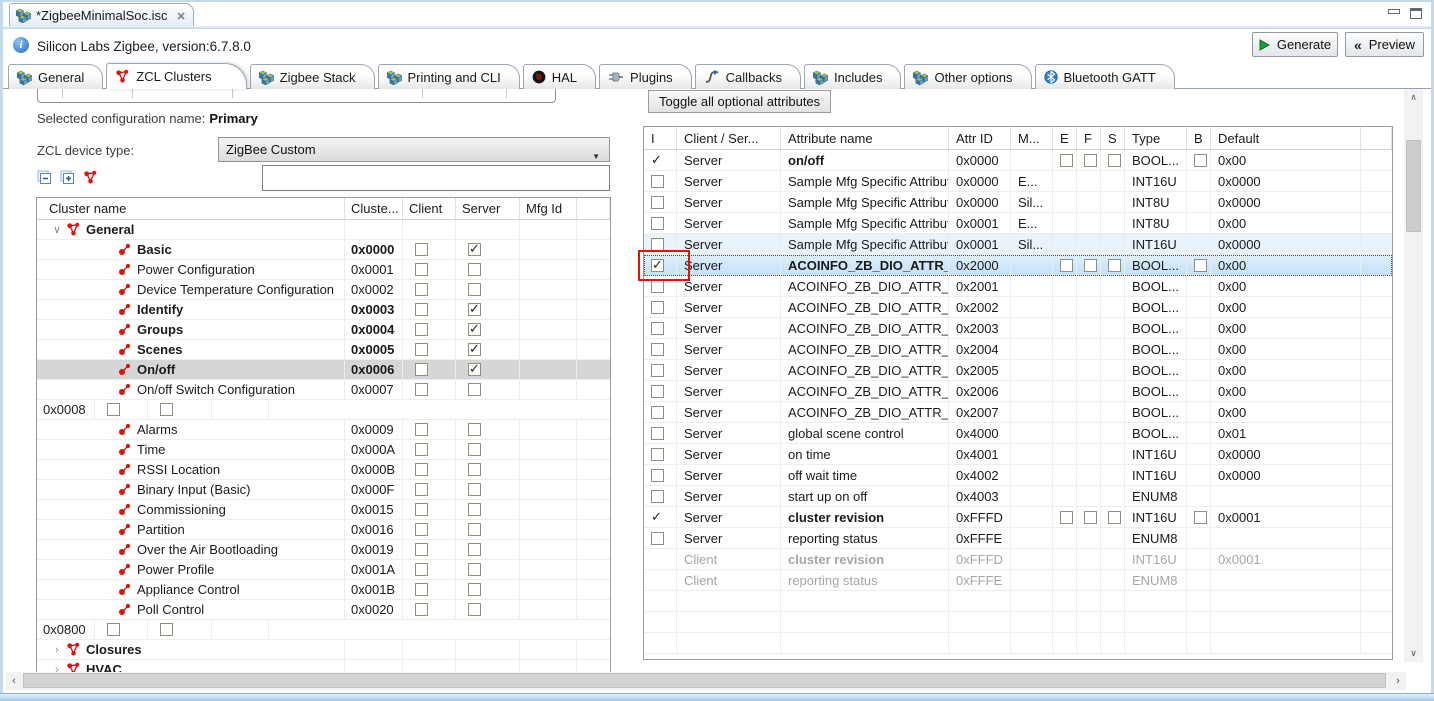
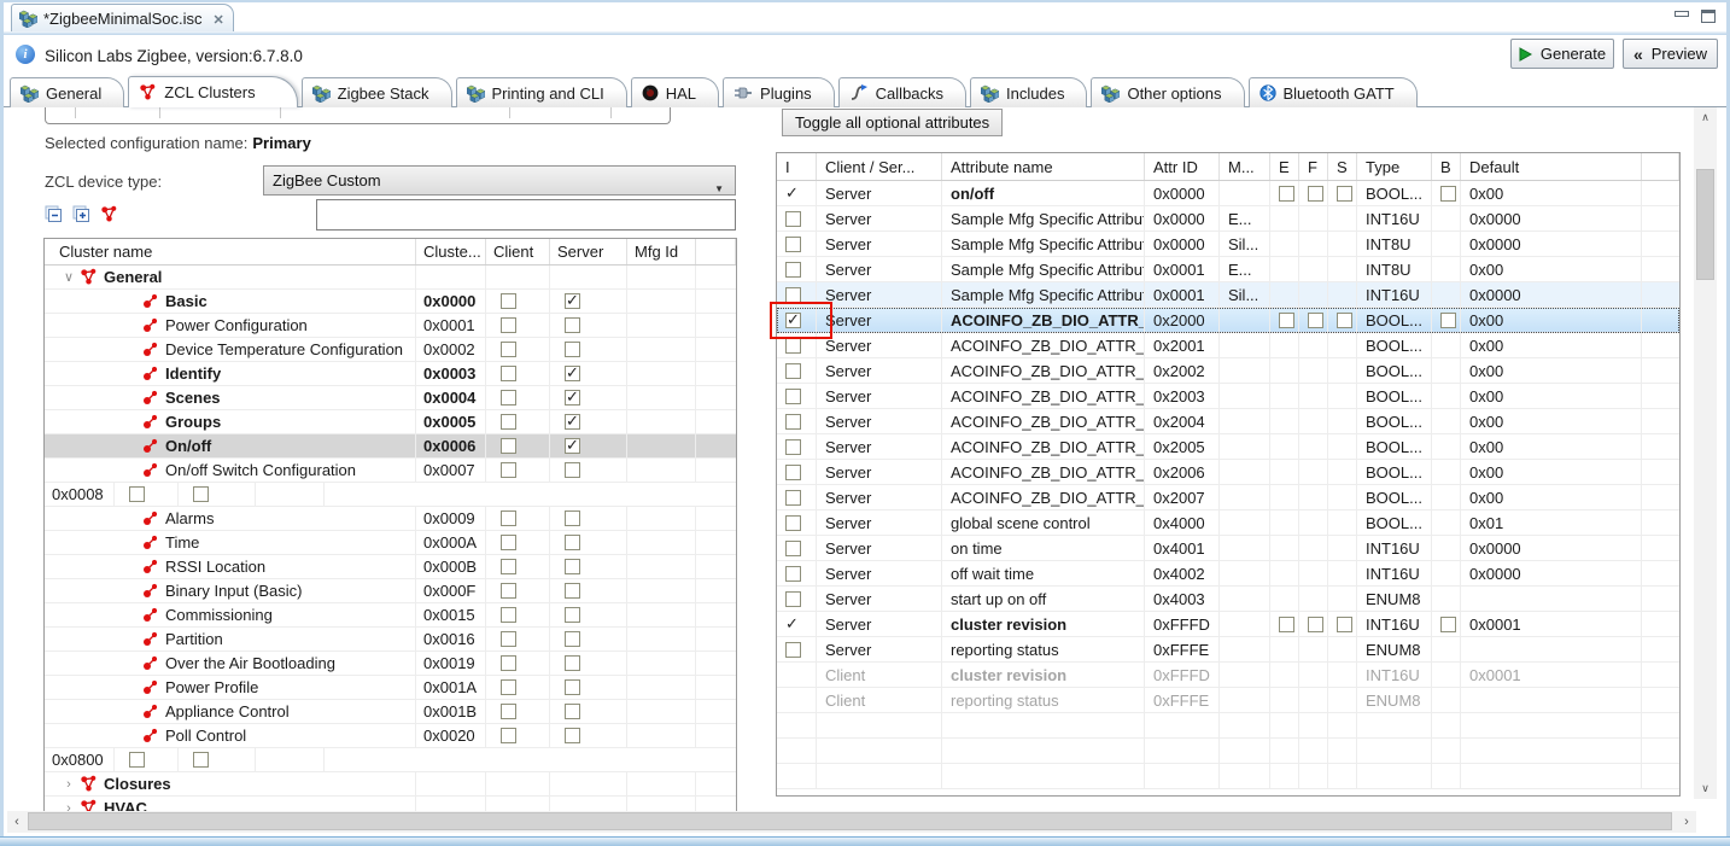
  *ZigbeeMinimalSoc.isc
  i
  Silicon Labs Zigbee, version:6.7.8.0
  Generate
  Preview
  General
  ZCL Clusters
  Zigbee Stack
  Printing and CLI
  HAL
  Plugins
  Callbacks
  Includes
  Other options
  Bluetooth GATT
  Selected configuration name: Primary
  ZCL device type:
  ZigBee Custom
  Cluster name
  Cluste...
  Client
  Server
  Mfg Id
  ∨
  General
  Basic
  0x0000
  Power Configuration
  0x0001
  Device Temperature Configuration
  0x0002
  Identify
  0x0003
- Groups
+ Scenes
  0x0004
- Scenes
+ Groups
  0x0005
  On/off
  0x0006
  On/off Switch Configuration
  0x0007
  0x0008
  Alarms
  0x0009
  Time
  0x000A
  RSSI Location
  0x000B
  Binary Input (Basic)
  0x000F
  Commissioning
  0x0015
  Partition
  0x0016
  Over the Air Bootloading
  0x0019
  Power Profile
  0x001A
  Appliance Control
  0x001B
  Poll Control
  0x0020
  0x0800
  ›
  Closures
  ›
  HVAC
  Toggle all optional attributes
  I
  Client / Ser...
  Attribute name
  Attr ID
  M...
  E
  F
  S
  Type
  B
  Default
  Server
  on/off
  0x0000
  BOOL...
  0x00
  Server
  Sample Mfg Specific Attribut
  0x0000
  E...
  INT16U
  0x0000
  Server
  Sample Mfg Specific Attribut
  0x0000
  Sil...
  INT8U
  0x0000
  Server
  Sample Mfg Specific Attribut
  0x0001
  E...
  INT8U
  0x00
  Server
  Sample Mfg Specific Attribut
  0x0001
  Sil...
  INT16U
  0x0000
  Server
  ACOINFO_ZB_DIO_ATTR_
  0x2000
  BOOL...
  0x00
  Server
  ACOINFO_ZB_DIO_ATTR_
  0x2001
  BOOL...
  0x00
  Server
  ACOINFO_ZB_DIO_ATTR_
  0x2002
  BOOL...
  0x00
  Server
  ACOINFO_ZB_DIO_ATTR_
  0x2003
  BOOL...
  0x00
  Server
  ACOINFO_ZB_DIO_ATTR_
  0x2004
  BOOL...
  0x00
  Server
  ACOINFO_ZB_DIO_ATTR_
  0x2005
  BOOL...
  0x00
  Server
  ACOINFO_ZB_DIO_ATTR_
  0x2006
  BOOL...
  0x00
  Server
  ACOINFO_ZB_DIO_ATTR_
  0x2007
  BOOL...
  0x00
  Server
  global scene control
  0x4000
  BOOL...
  0x01
  Server
  on time
  0x4001
  INT16U
  0x0000
  Server
  off wait time
  0x4002
  INT16U
  0x0000
  Server
  start up on off
  0x4003
  ENUM8
  Server
  cluster revision
  0xFFFD
  INT16U
  0x0001
  Server
  reporting status
  0xFFFE
  ENUM8
  Client
  cluster revision
  0xFFFD
  INT16U
  0x0001
  Client
  reporting status
  0xFFFE
  ENUM8
  ∧
  ∨
  ‹
  ›
